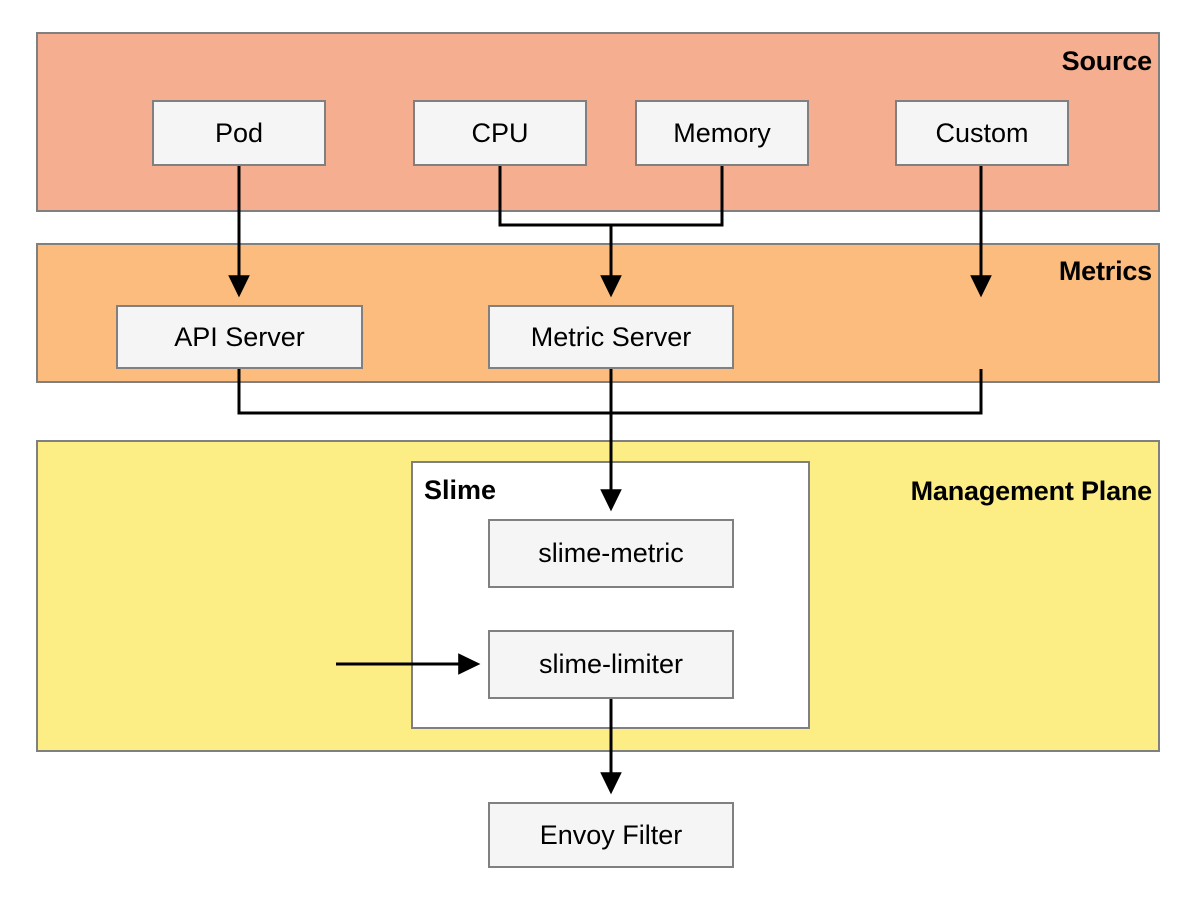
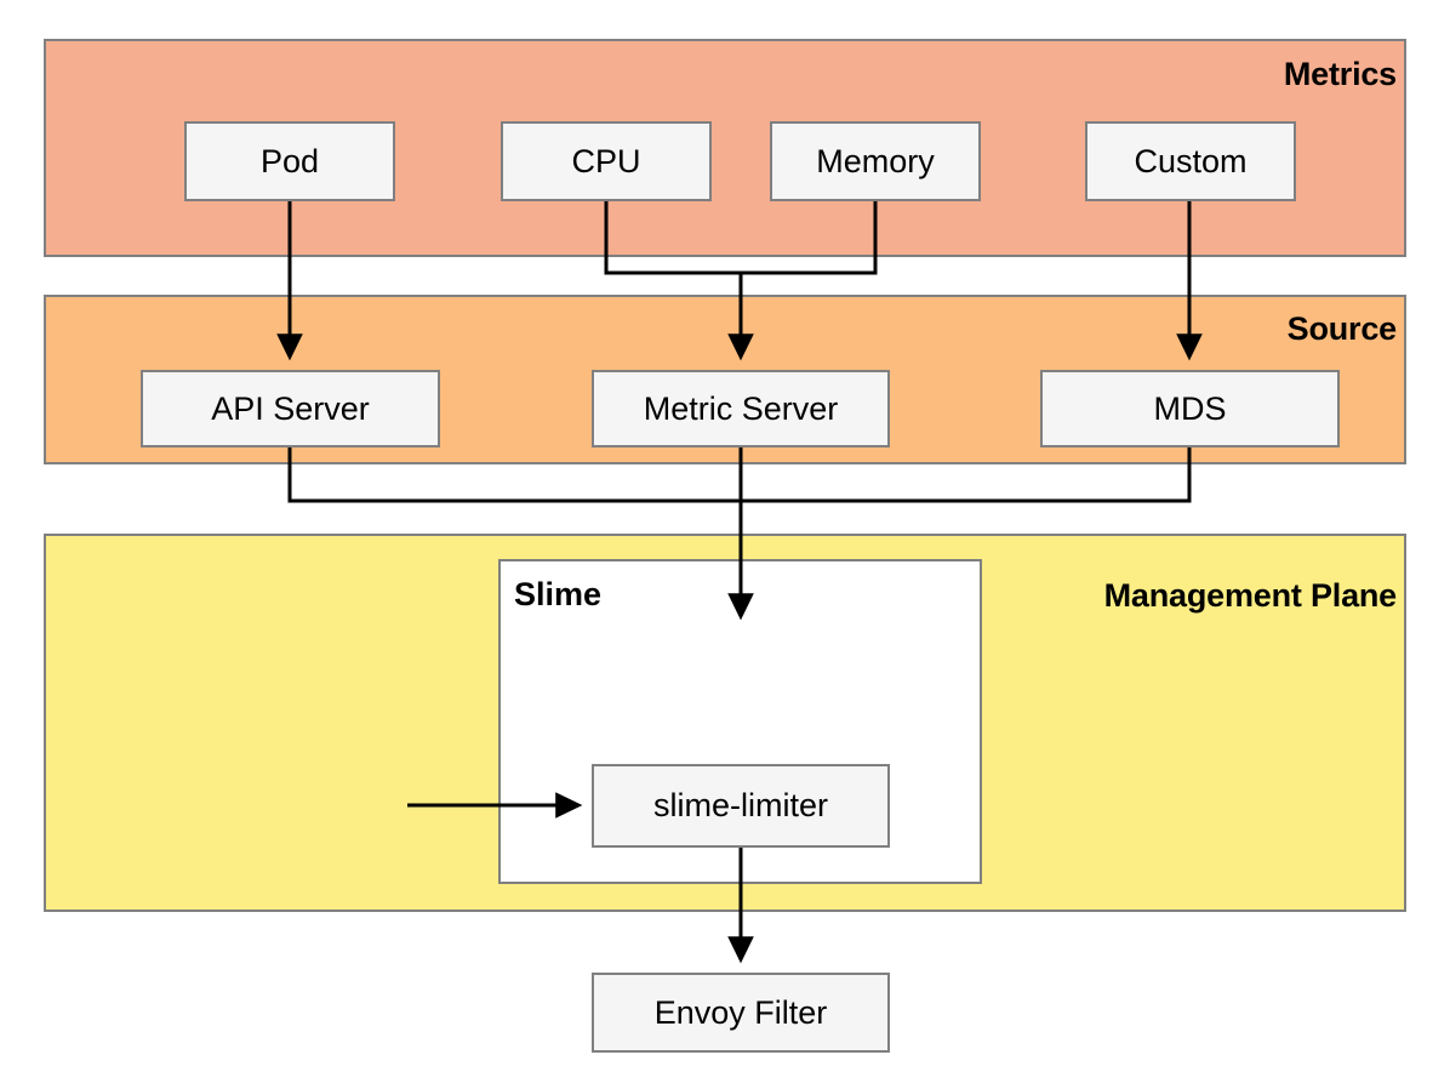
- Source
+ Metrics
  Pod
  CPU
  Memory
  Custom
- Metrics
+ Source
  API Server
  Metric Server
+ MDS
  Management Plane
  Slime
- slime-metric
  slime-limiter
  Envoy Filter
